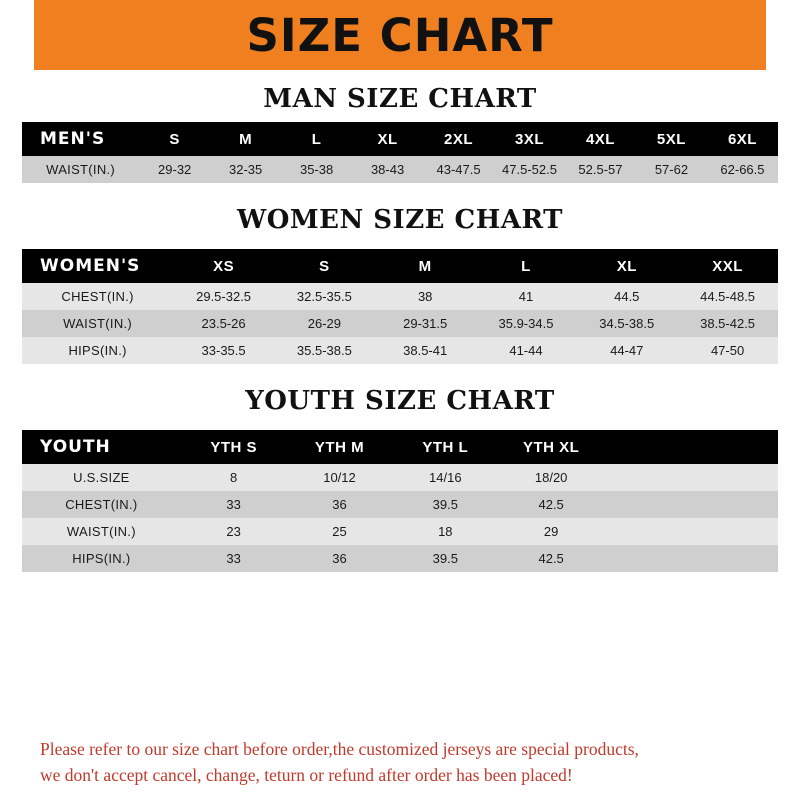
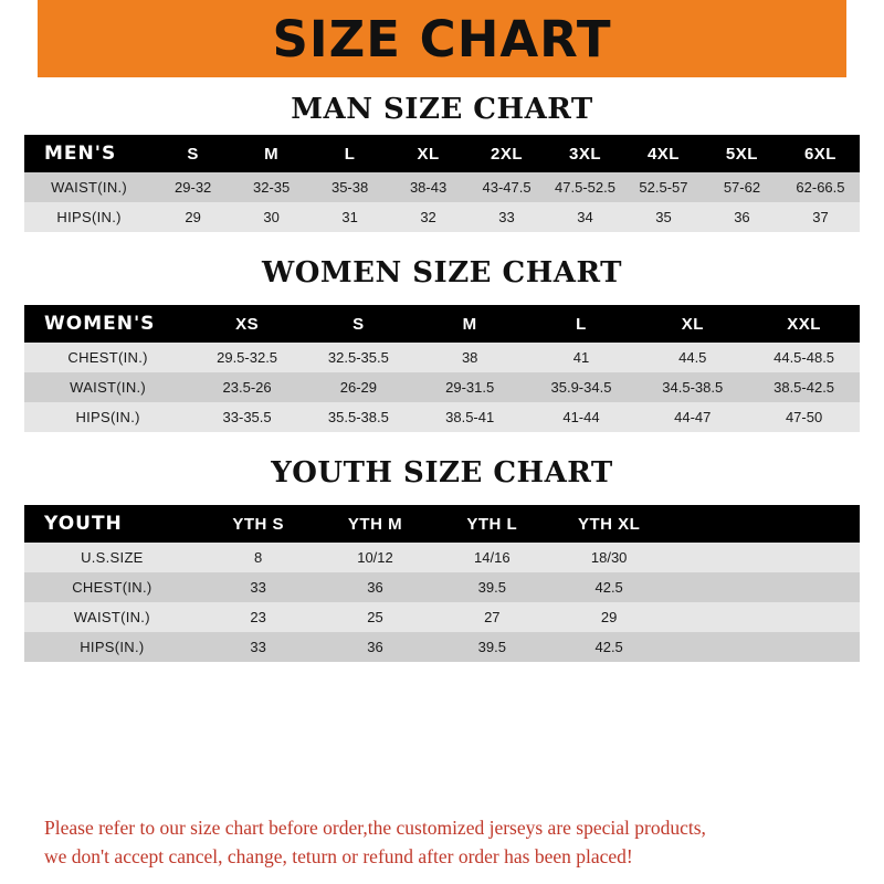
  SIZE CHART
  MAN SIZE CHART
  MEN'S	S	M	L	XL	2XL	3XL	4XL	5XL	6XL
  WAIST(IN.)	29-32	32-35	35-38	38-43	43-47.5	47.5-52.5	52.5-57	57-62	62-66.5
+ HIPS(IN.)	29	30	31	32	33	34	35	36	37
  WOMEN SIZE CHART
  WOMEN'S	XS	S	M	L	XL	XXL
  CHEST(IN.)	29.5-32.5	32.5-35.5	38	41	44.5	44.5-48.5
  WAIST(IN.)	23.5-26	26-29	29-31.5	35.9-34.5	34.5-38.5	38.5-42.5
  HIPS(IN.)	33-35.5	35.5-38.5	38.5-41	41-44	44-47	47-50
  YOUTH SIZE CHART
  YOUTH	YTH S	YTH M	YTH L	YTH XL
- U.S.SIZE	8	10/12	14/16	18/20
+ U.S.SIZE	8	10/12	14/16	18/30
  CHEST(IN.)	33	36	39.5	42.5
- WAIST(IN.)	23	25	18	29
+ WAIST(IN.)	23	25	27	29
  HIPS(IN.)	33	36	39.5	42.5
  Please refer to our size chart before order,the customized jerseys are special products,
  we don't accept cancel, change, teturn or refund after order has been placed!
